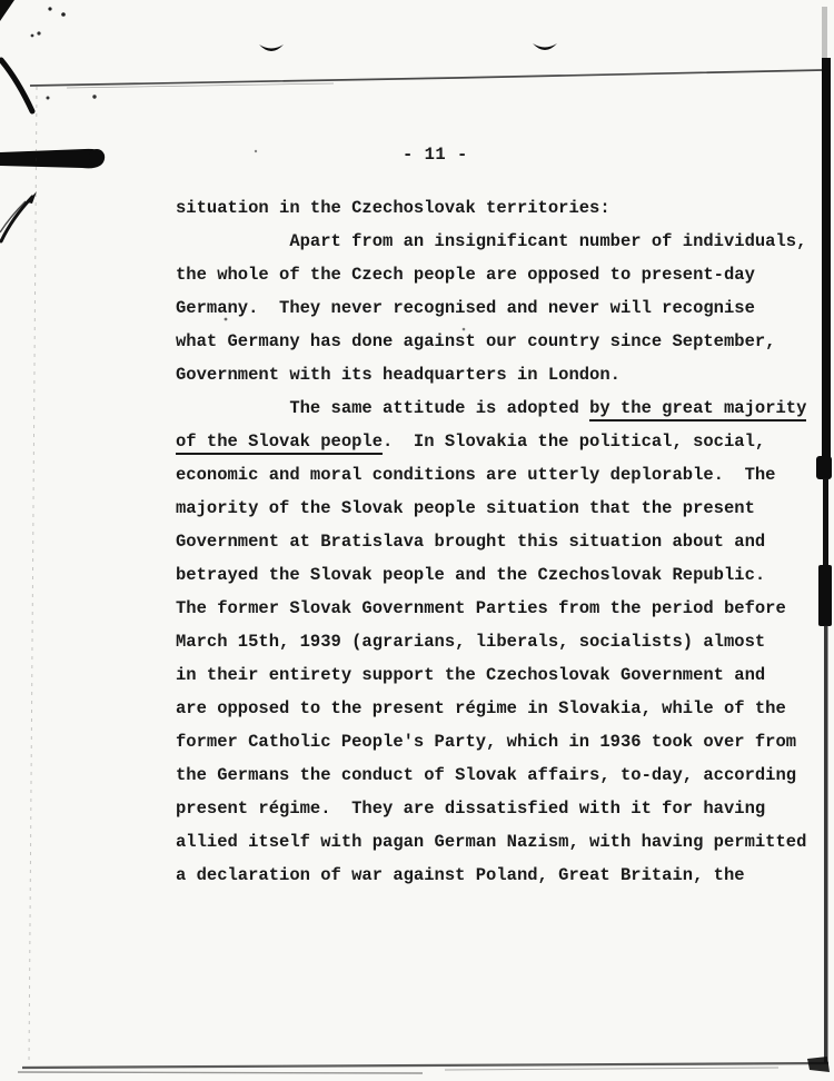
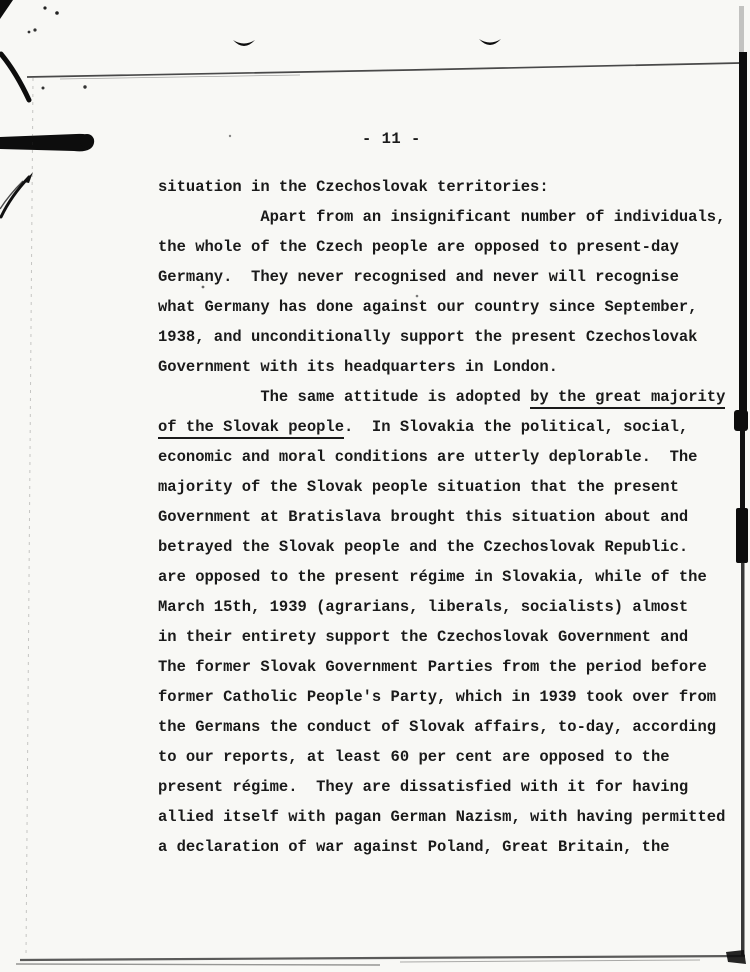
  - 11 -
  situation in the Czechoslovak territories:
  Apart from an insignificant number of individuals,
  the whole of the Czech people are opposed to present-day
  Germany. They never recognised and never will recognise
  what Germany has done against our country since September,
+ 1938, and unconditionally support the present Czechoslovak
  Government with its headquarters in London.
  The same attitude is adopted by the great majority
  of the Slovak people. In Slovakia the political, social,
  economic and moral conditions are utterly deplorable. The
  majority of the Slovak people situation that the present
  Government at Bratislava brought this situation about and
  betrayed the Slovak people and the Czechoslovak Republic.
- The former Slovak Government Parties from the period before
+ are opposed to the present régime in Slovakia, while of the
  March 15th, 1939 (agrarians, liberals, socialists) almost
  in their entirety support the Czechoslovak Government and
- are opposed to the present régime in Slovakia, while of the
+ The former Slovak Government Parties from the period before
- former Catholic People's Party, which in 1936 took over from
+ former Catholic People's Party, which in 1939 took over from
  the Germans the conduct of Slovak affairs, to-day, according
+ to our reports, at least 60 per cent are opposed to the
  present régime. They are dissatisfied with it for having
  allied itself with pagan German Nazism, with having permitted
  a declaration of war against Poland, Great Britain, the
